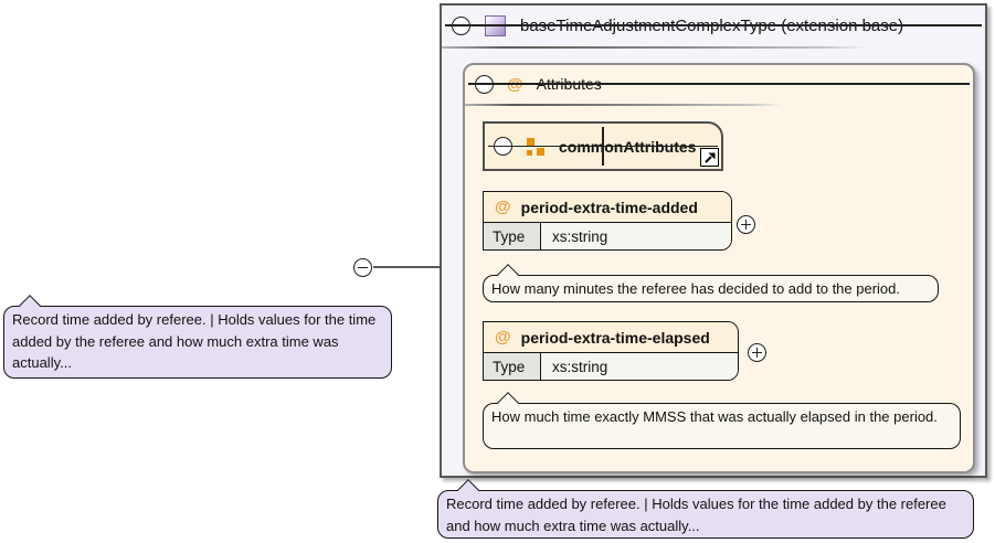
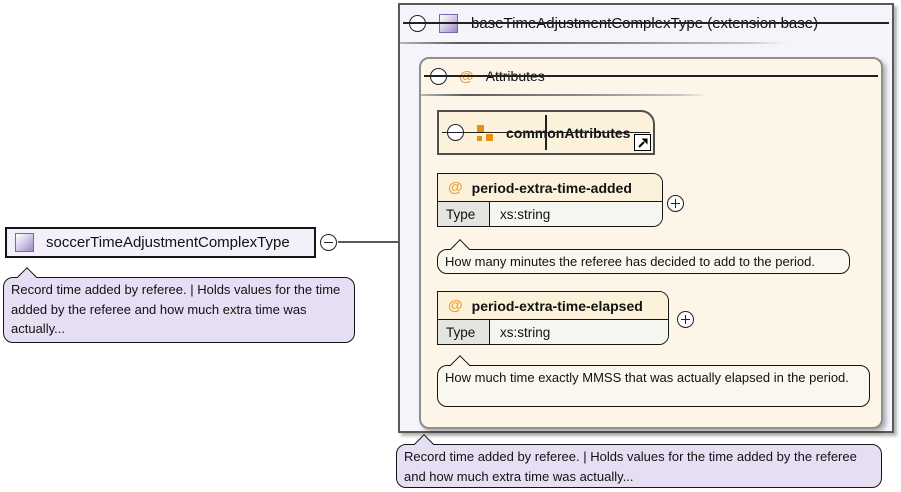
+ soccerTimeAdjustmentComplexType
  Record time added by referee. | Holds values for the time added by the referee and how much extra time was actually...
  @
  period-extra-time-added
  Type
  xs:string
  How many minutes the referee has decided to add to the period.
  @
  period-extra-time-elapsed
  Type
  xs:string
  How much time exactly MMSS that was actually elapsed in the period.
  Record time added by referee. | Holds values for the time added by the referee and how much extra time was actually...
